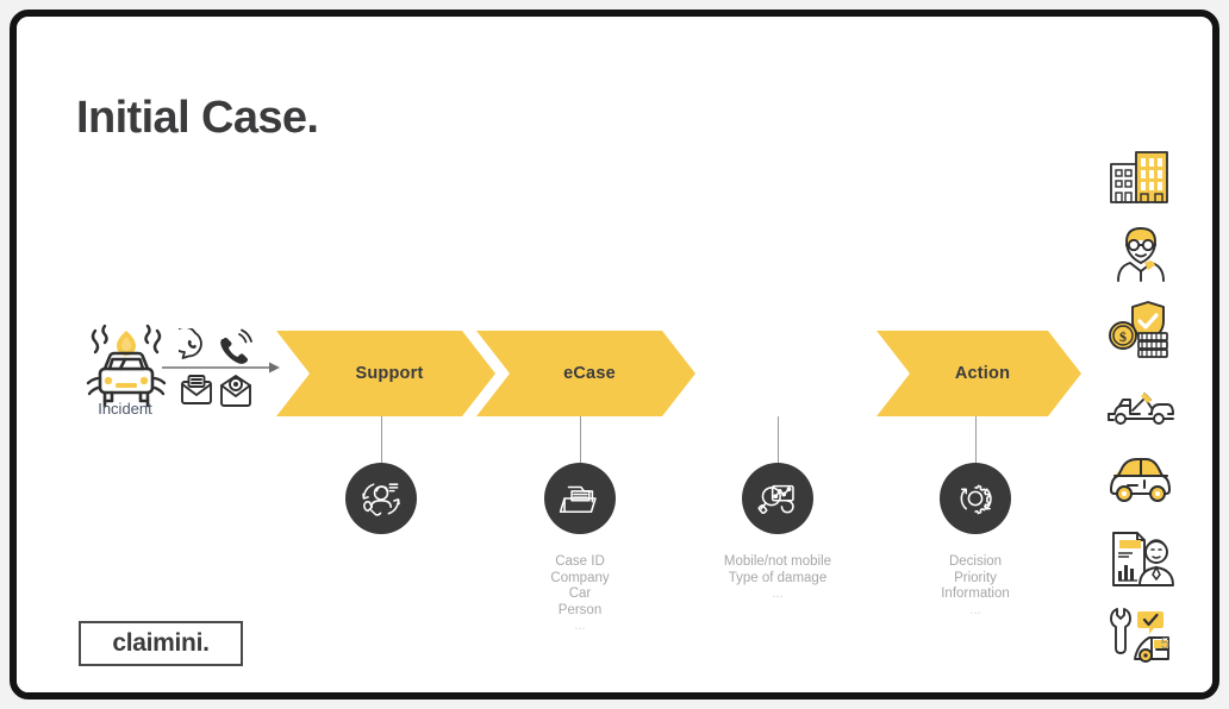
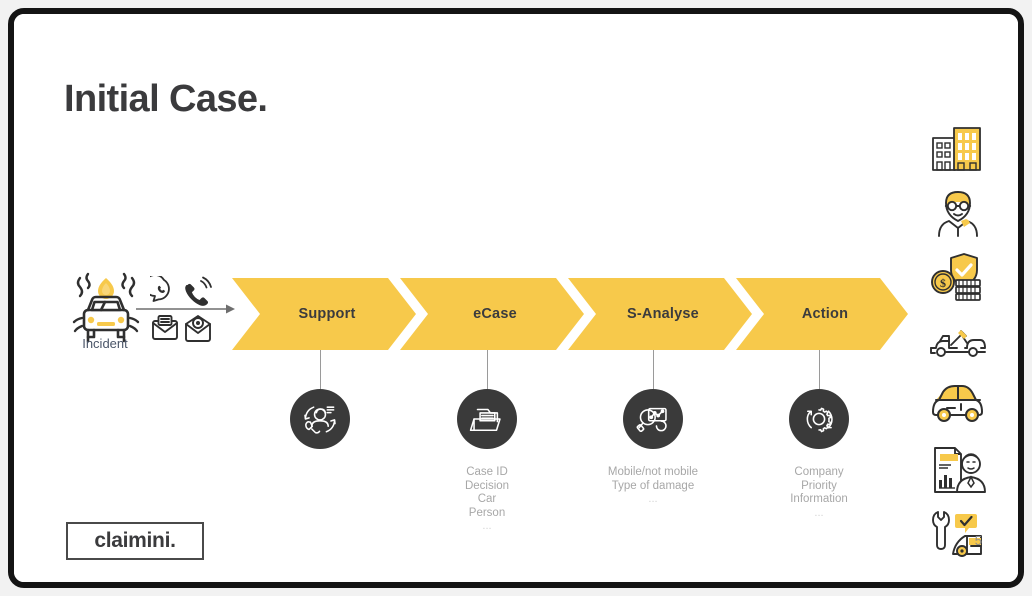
  Initial Case.
  Incident
  Support
  eCase
+ S-Analyse
  Action
  Case ID
- Company
+ Decision
  Car
  Person
  ...
  Mobile/not mobile
  Type of damage
  ...
- Decision
+ Company
  Priority
  Information
  ...
  $
  claimini.
  5
